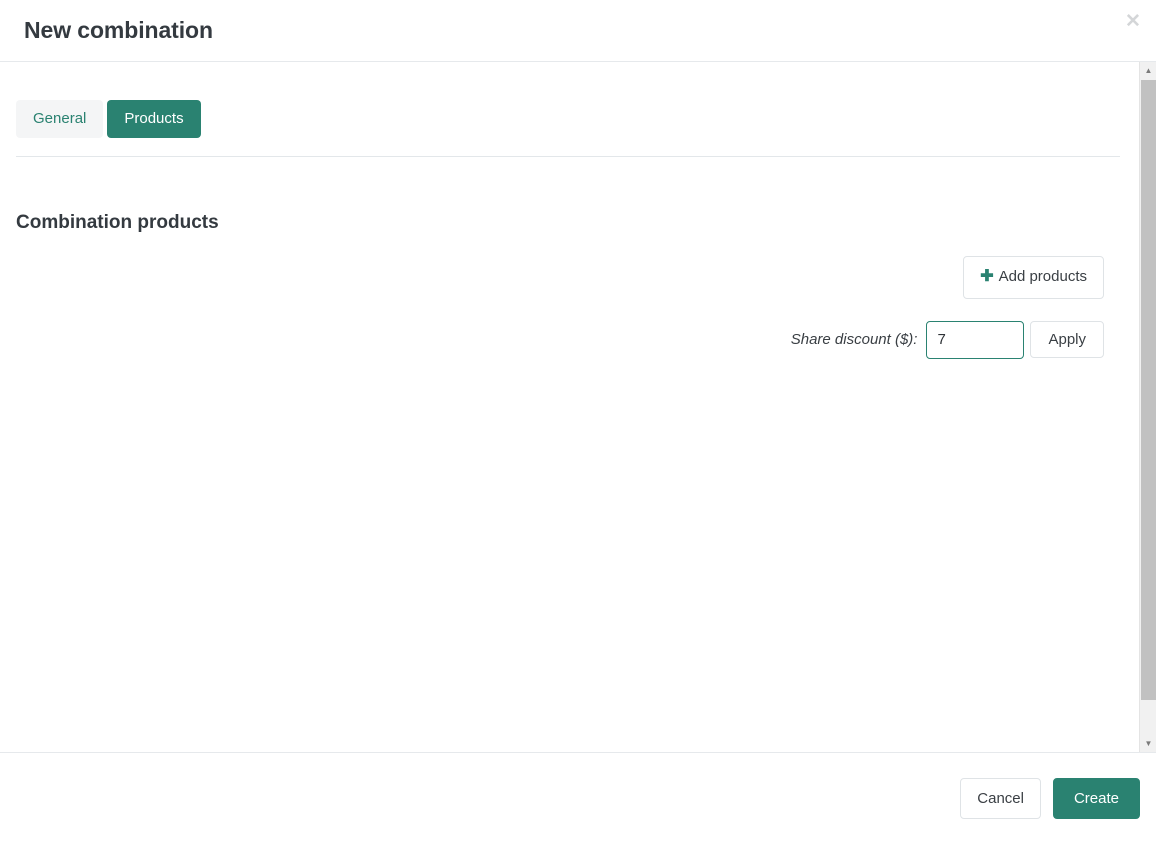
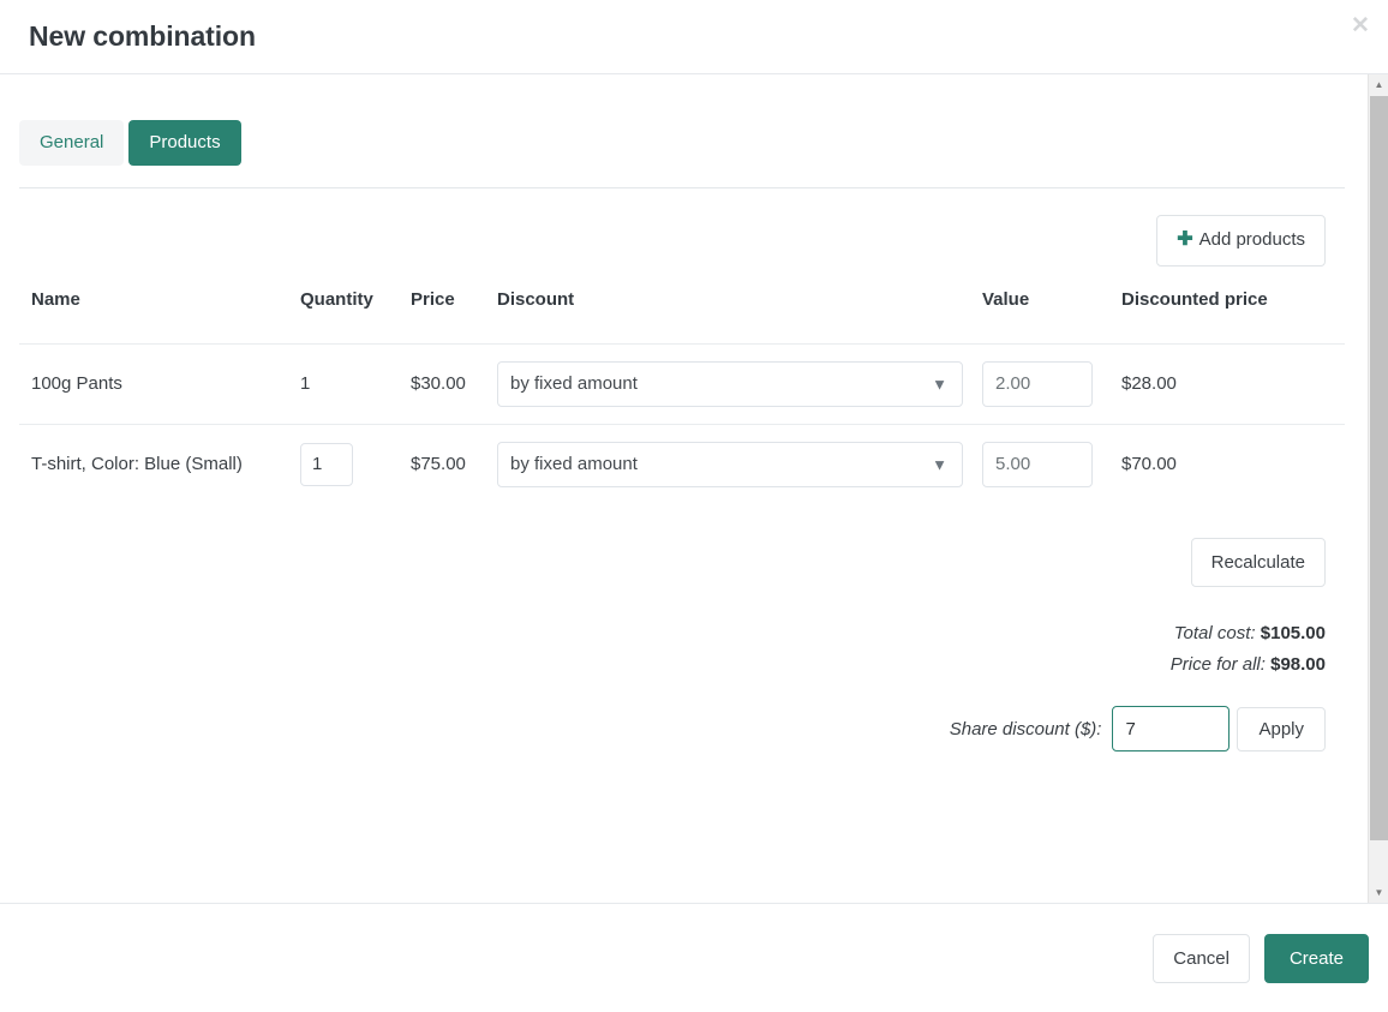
  New combination
  ✕
  General
  Products
- Combination products
  ✚ Add products
+ Name	Quantity	Price	Discount	Value	Discounted price
+ 100g Pants	1	$30.00	by fixed amount ▼	2.00	$28.00
+ T-shirt, Color: Blue (Small)	1	$75.00	by fixed amount ▼	5.00	$70.00
+ Recalculate
+ Total cost: $105.00
+ Price for all: $98.00
  Share discount ($):
  7
  Apply
  ▲
  ▼
  Cancel
  Create
